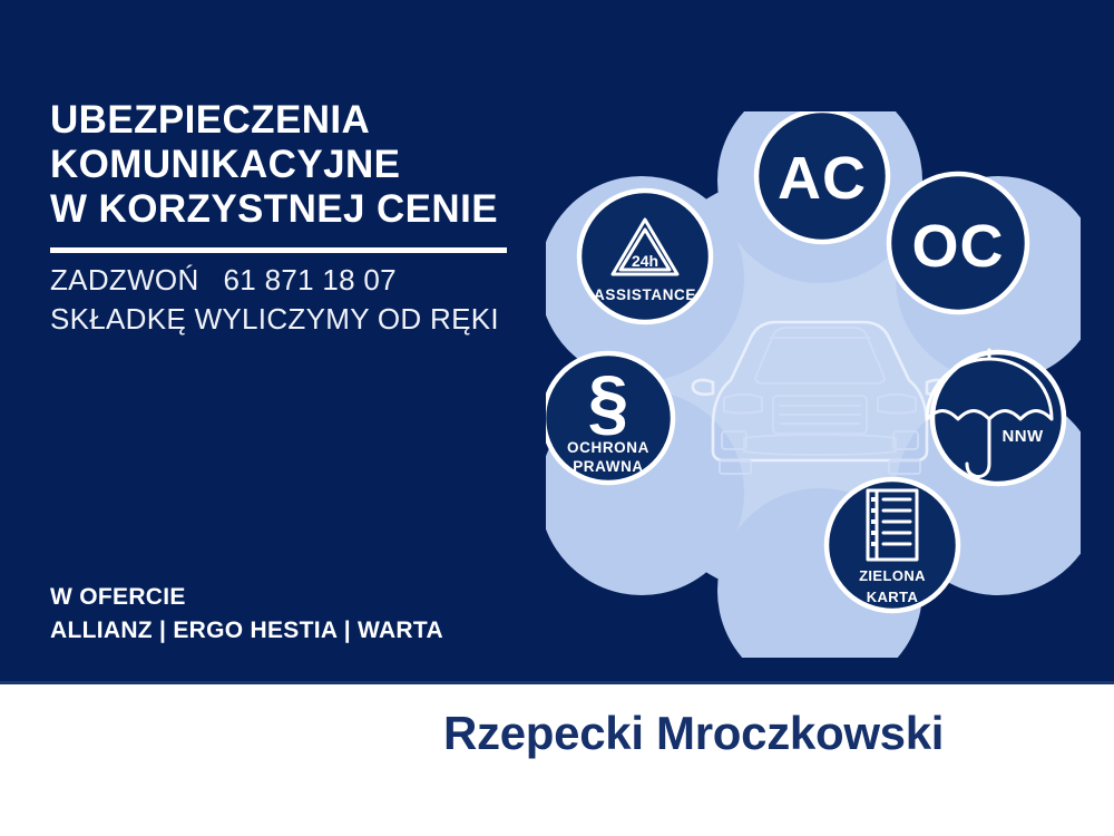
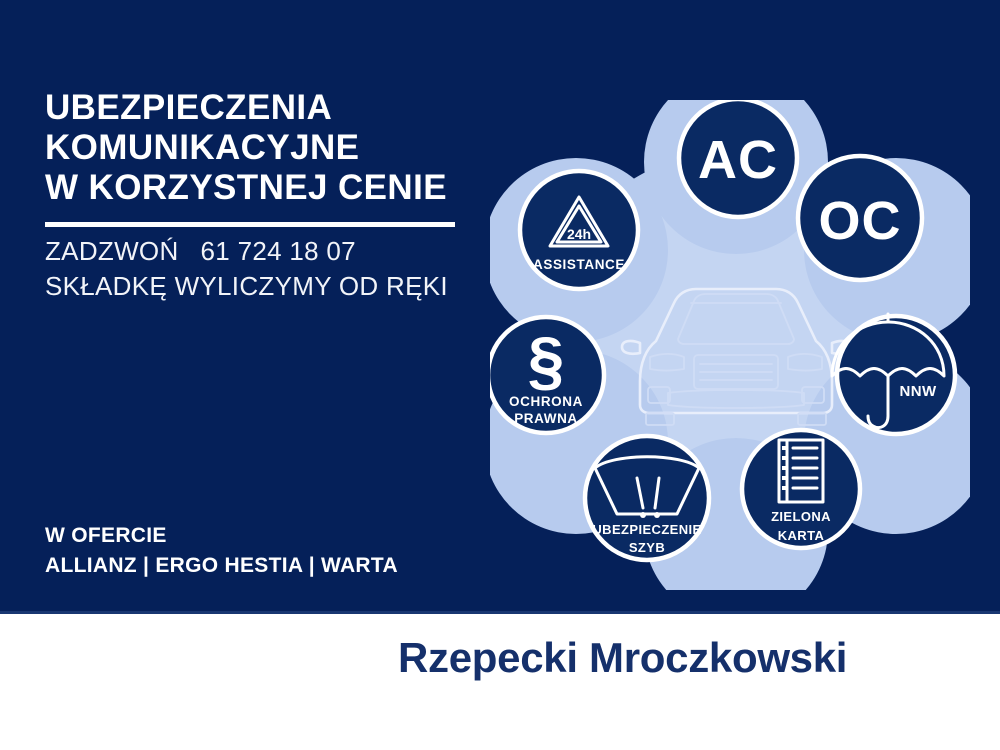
  UBEZPIECZENIA
  KOMUNIKACYJNE
  W KORZYSTNEJ CENIE
- ZADZWOŃ 61 871 18 07
+ ZADZWOŃ 61 724 18 07
  SKŁADKĘ WYLICZYMY OD RĘKI
  W OFERCIE
  ALLIANZ | ERGO HESTIA | WARTA
  Rzepecki Mroczkowski
  AC
  OC
  24h
  ASSISTANCE
  §
  OCHRONA
  PRAWNA
  NNW
+ UBEZPIECZENIE
+ SZYB
  ZIELONA
  KARTA
